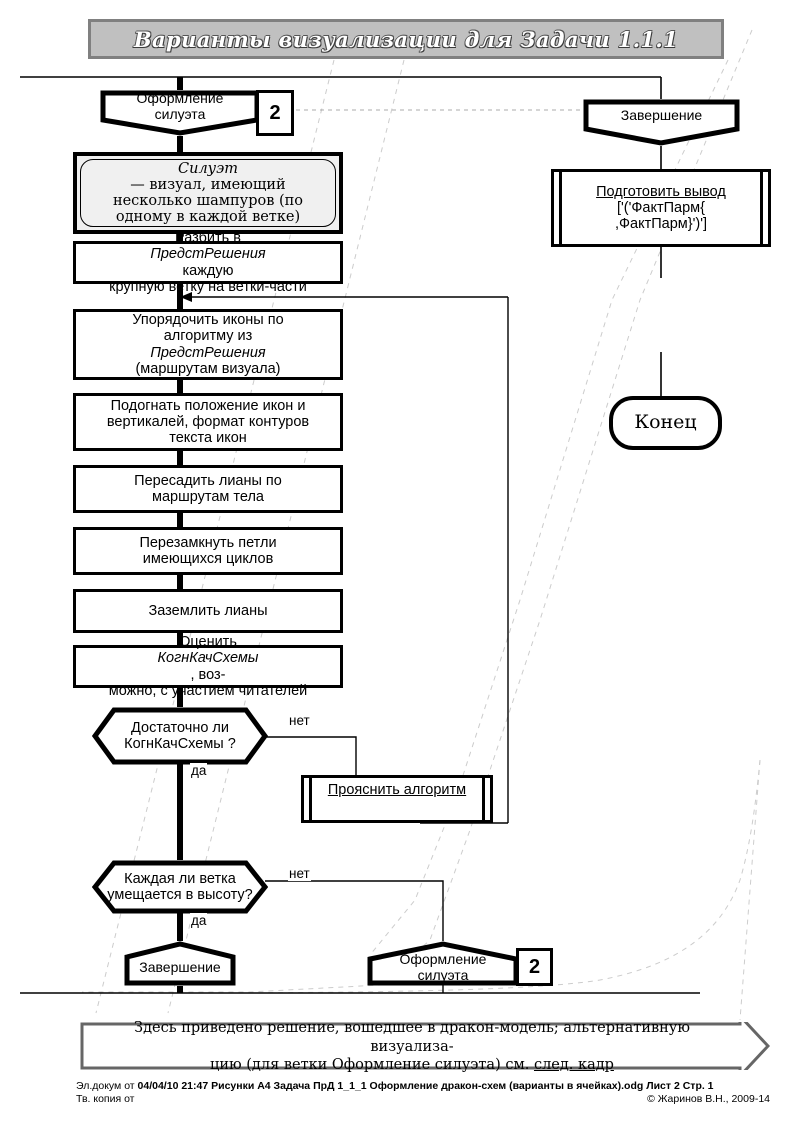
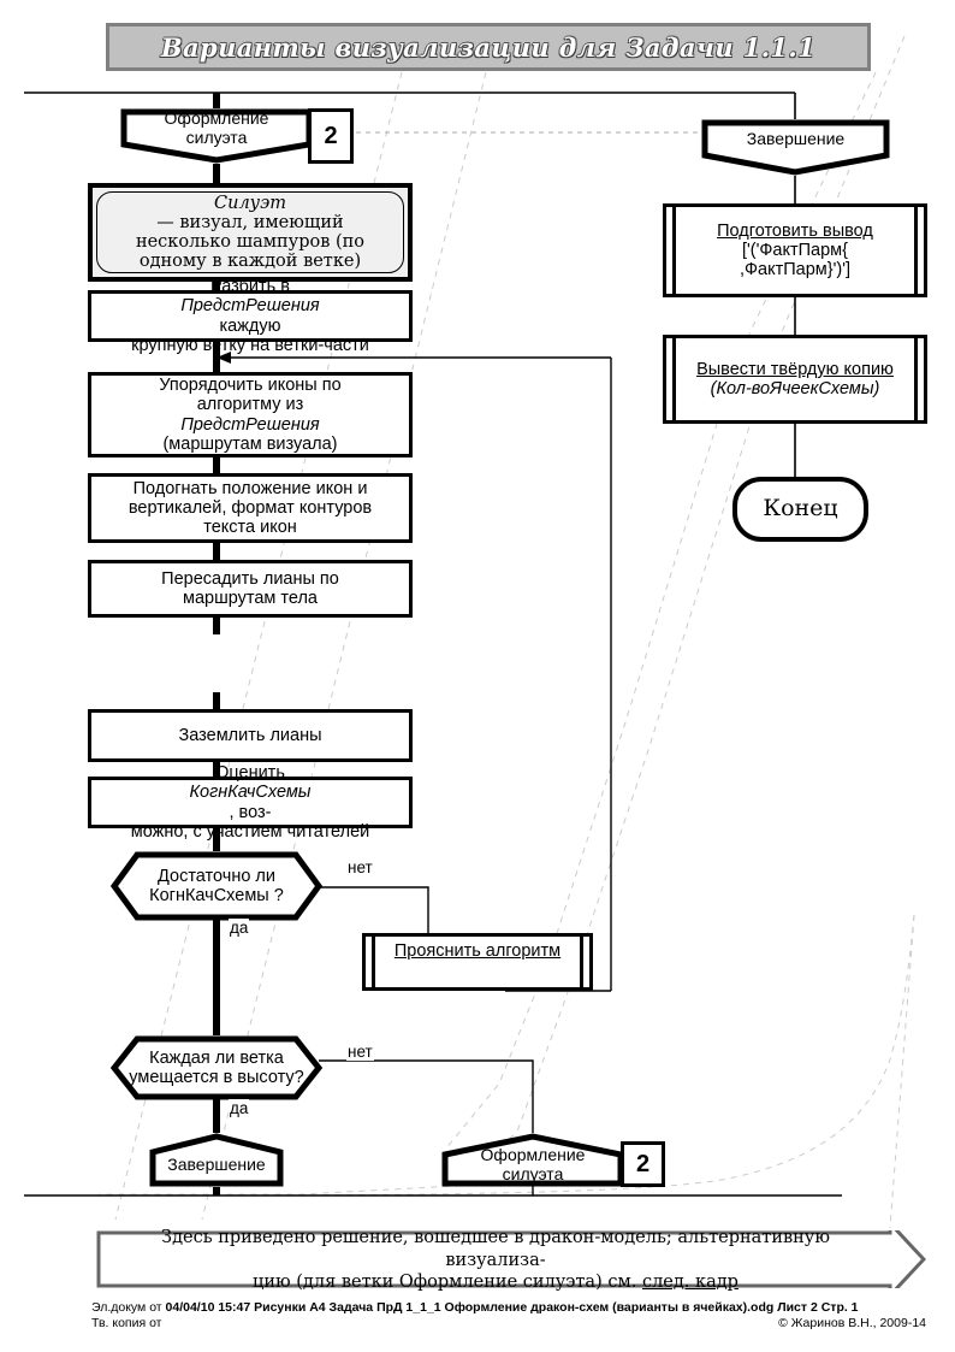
  Варианты визуализации для Задачи 1.1.1
  Оформление
  силуэта
  2
  Силуэт
  — визуал, имеющий
  несколько шампуров (по
  одному в каждой ветке)
  Разбить в
  ПредстРешения
  каждую
  крупную ветку на ветки-части
  Упорядочить иконы по
  алгоритму из
  ПредстРешения
  (маршрутам визуала)
  Подогнать положение икон и
  вертикалей, формат контуров
  текста икон
  Пересадить лианы по
  маршрутам тела
- Перезамкнуть петли
- имеющихся циклов
  Заземлить лианы
  Оценить
  КогнКачСхемы
  , воз-
  можно, с участием читателей
  Достаточно ли
  КогнКачСхемы ?
  нет
  да
  Прояснить алгоритм
  Каждая ли ветка
  умещается в высоту?
  нет
  да
  Завершение
  Оформление
  силуэта
  2
  Завершение
  Подготовить вывод
  ['('ФактПарм{
  ,ФактПарм}')']
+ Вывести твёрдую копию
+ (Кол-воЯчеекСхемы)
  Конец
  Здесь приведено решение, вошедшее в дракон-модель; альтернативную визуализа-
  цию (для ветки Оформление силуэта) см. след. кадр
- Эл.докум от 04/04/10 21:47 Рисунки А4 Задача ПрД 1_1_1 Оформление дракон-схем (варианты в ячейках).odg Лист 2 Стр. 1
+ Эл.докум от 04/04/10 15:47 Рисунки А4 Задача ПрД 1_1_1 Оформление дракон-схем (варианты в ячейках).odg Лист 2 Стр. 1
  Тв. копия от
  © Жаринов В.Н., 2009-14
